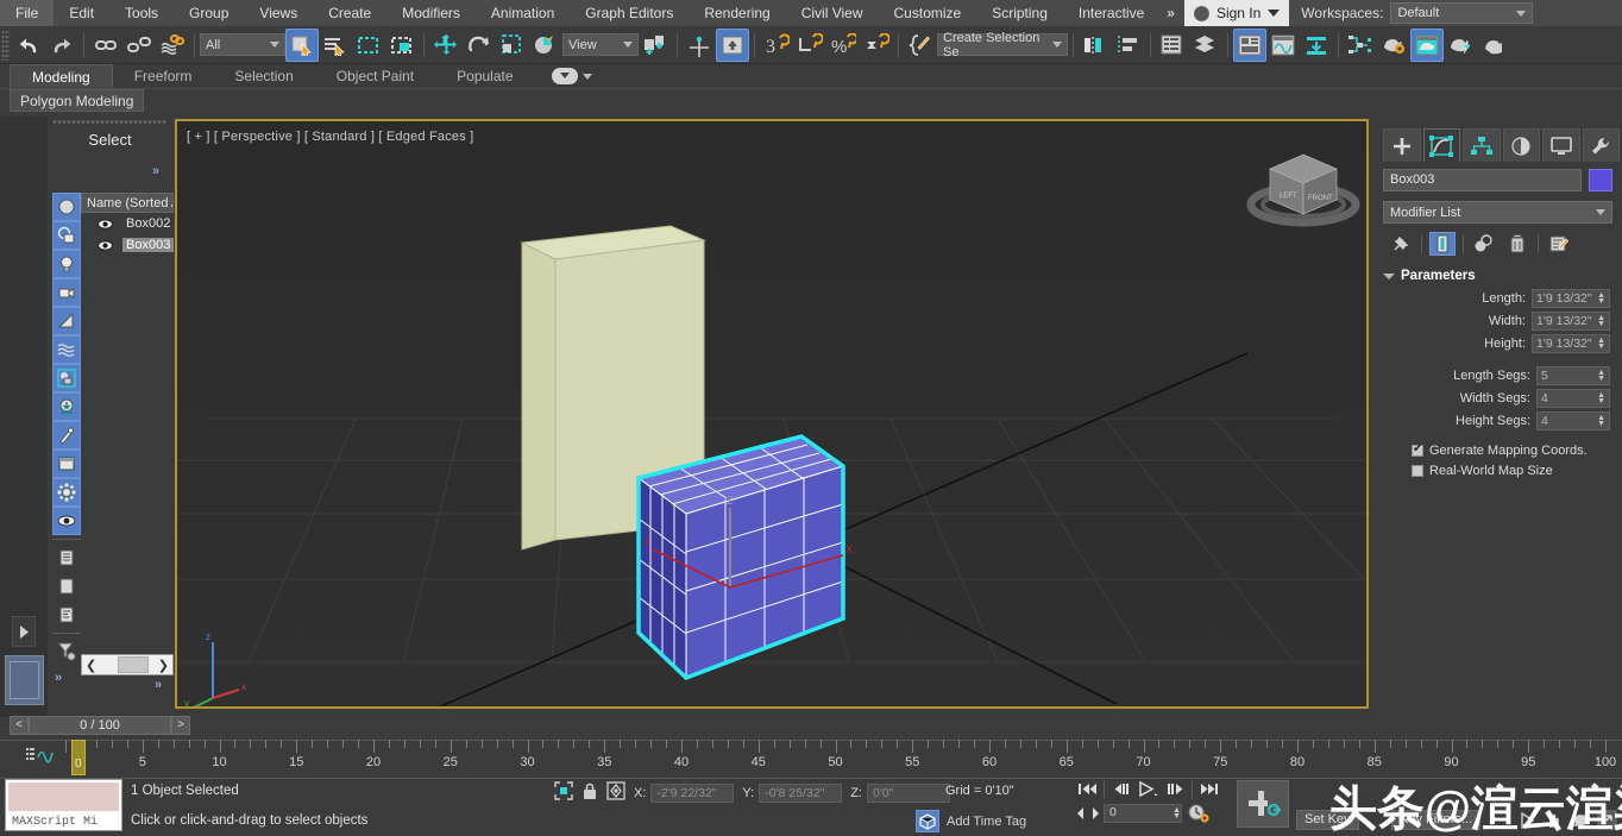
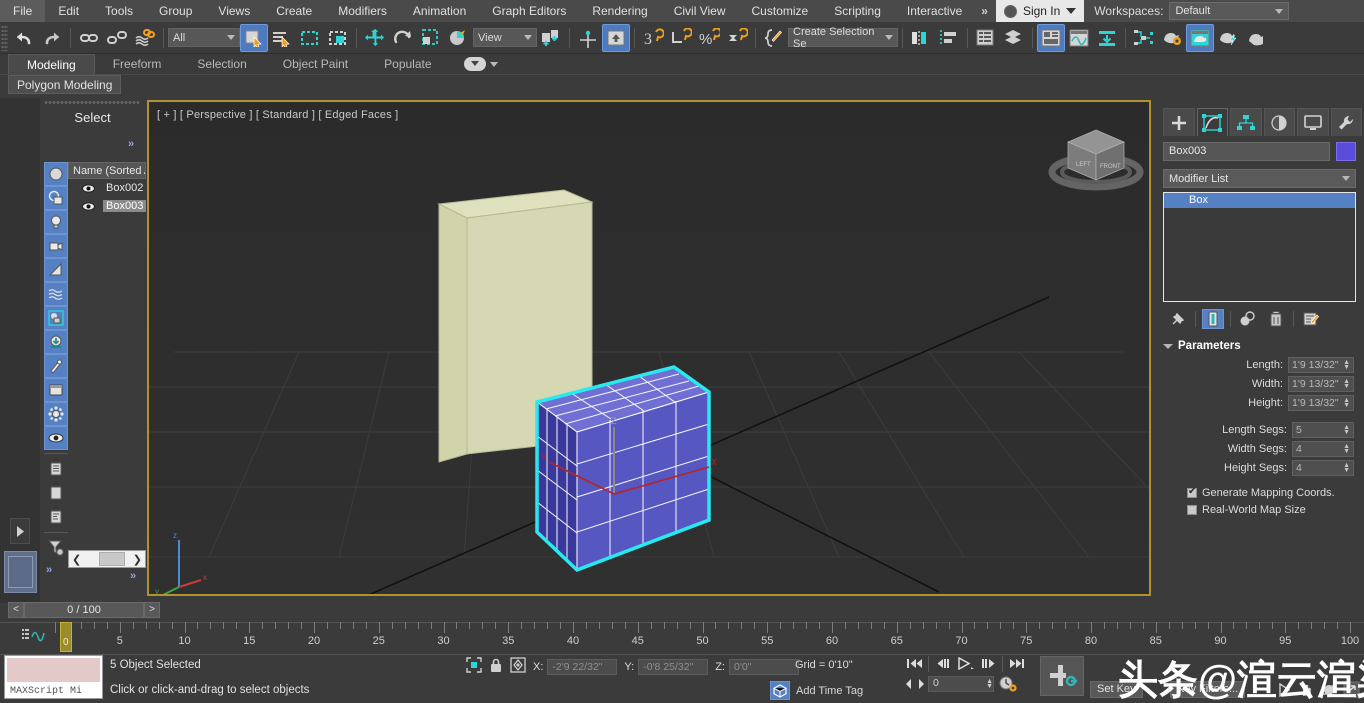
  File
  Edit
  Tools
  Group
  Views
  Create
  Modifiers
  Animation
  Graph Editors
  Rendering
  Civil View
  Customize
  Scripting
  Interactive
  »
  Sign In
  Workspaces:
  Default
  All
  View
  3
  %
  Create Selection Se
  Modeling
  Freeform
  Selection
  Object Paint
  Populate
  Polygon Modeling
  Select
  »
  »
  Name (Sorted
  Box002
  Box003
  ❮
  ❯
  »
  Z
  Y
  X
  z
  y
  x
  [ + ] [ Perspective ] [ Standard ] [ Edged Faces ]
  Box003
  Modifier List
+ Box
  Parameters
  Length:
  1'9 13/32"
  Width:
  1'9 13/32"
  Height:
  1'9 13/32"
  Length Segs:
  5
  Width Segs:
  4
  Height Segs:
  4
  Generate Mapping Coords.
  Real-World Map Size
  <
  0 / 100
  >
  5
  10
  15
  20
  25
  30
  35
  40
  45
  50
  55
  60
  65
  70
  75
  80
  85
  90
  95
  100
  0
  MAXScript Mi
- 1 Object Selected
+ 5 Object Selected
  Click or click-and-drag to select objects
  X:
  -2'9 22/32"
  Y:
  -0'8 25/32"
  Z:
  0'0"
  Grid = 0'10"
  Add Time Tag
  0
  Set Key
  Key Filters...
  头条@渲云渲
